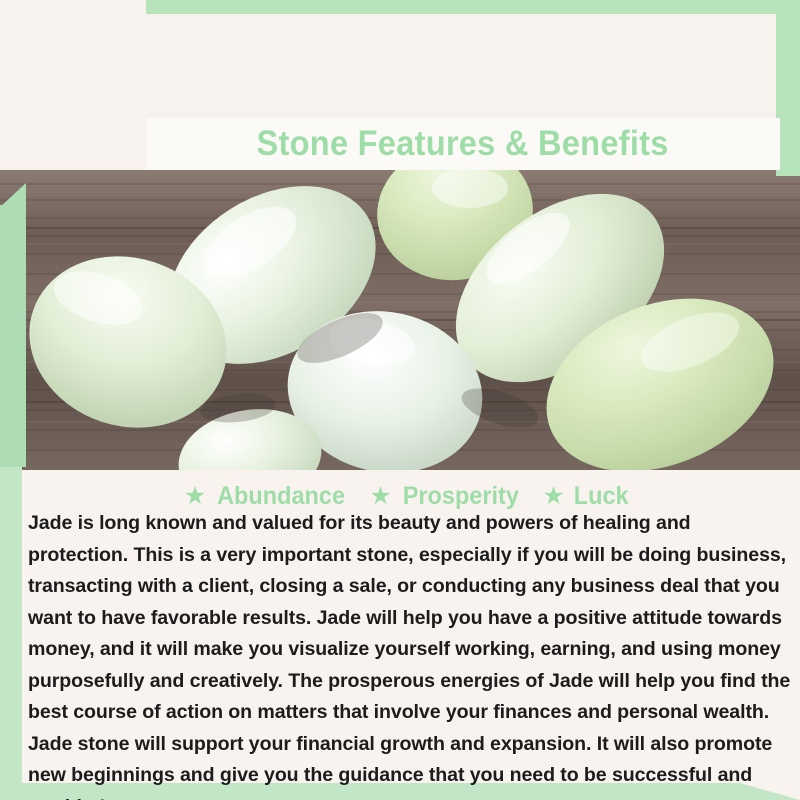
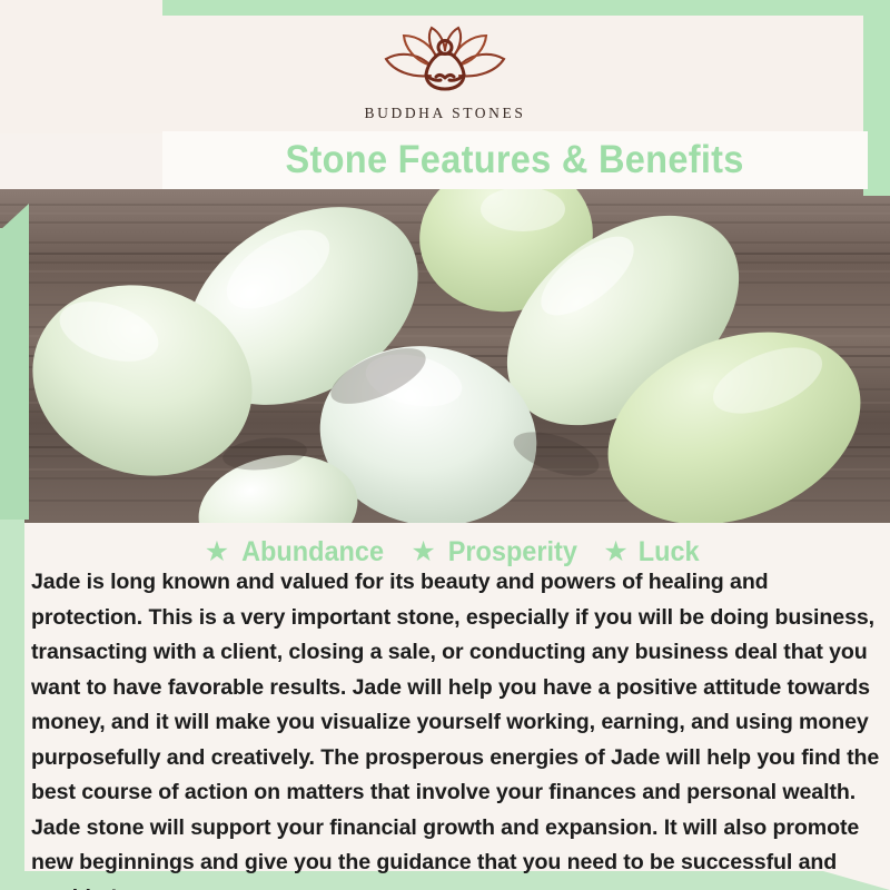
+ BUDDHA STONES
  Stone Features & Benefits
  ★
  Abundance
  ★
  Prosperity
  ★
  Luck
  Jade is long known and valued for its beauty and powers of healing and protection. This is a very important stone, especially if you will be doing business, transacting with a client, closing a sale, or conducting any business deal that you want to have favorable results. Jade will help you have a positive attitude towards money, and it will make you visualize yourself working, earning, and using money purposefully and creatively. The prosperous energies of Jade will help you find the best course of action on matters that involve your finances and personal wealth. Jade stone will support your financial growth and expansion. It will also promote new beginnings and give you the guidance that you need to be successful and
